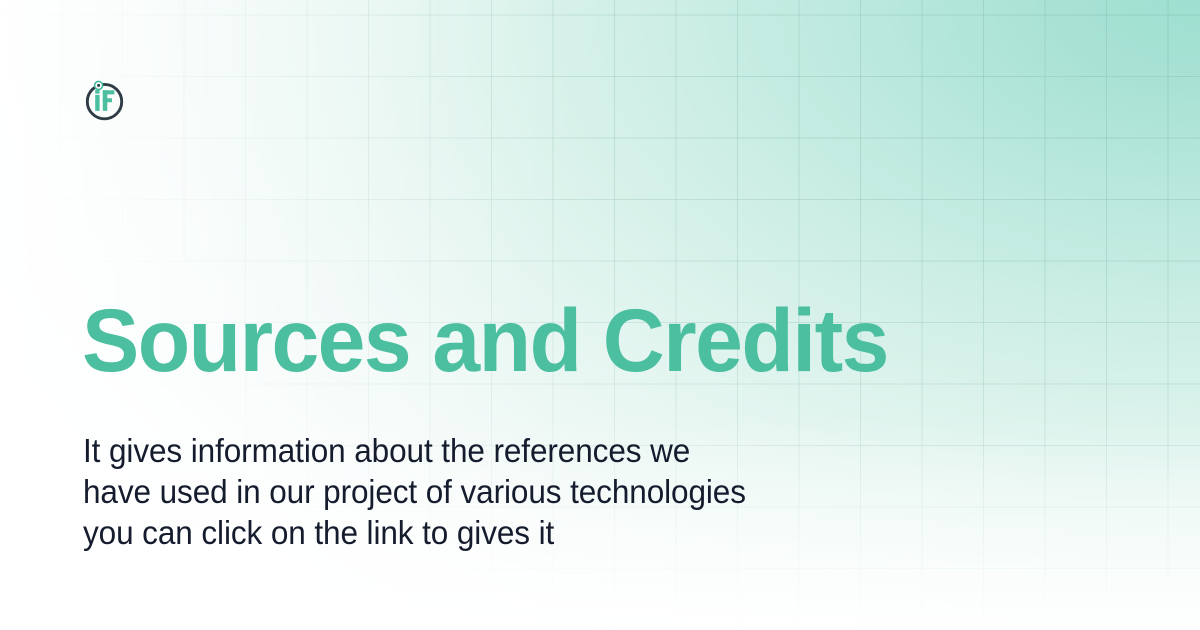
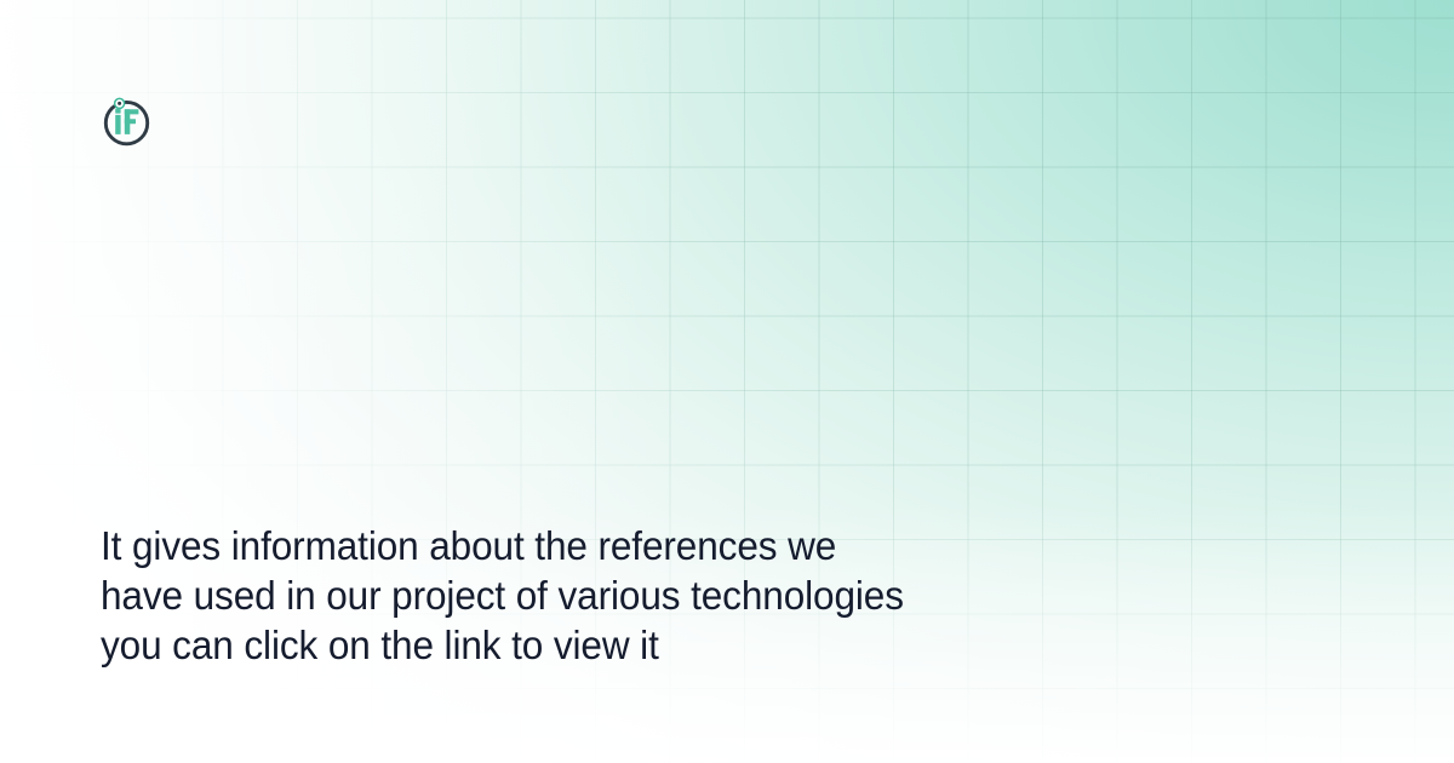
- Sources and Credits
  It gives information about the references we
  have used in our project of various technologies
- you can click on the link to gives it
+ you can click on the link to view it
